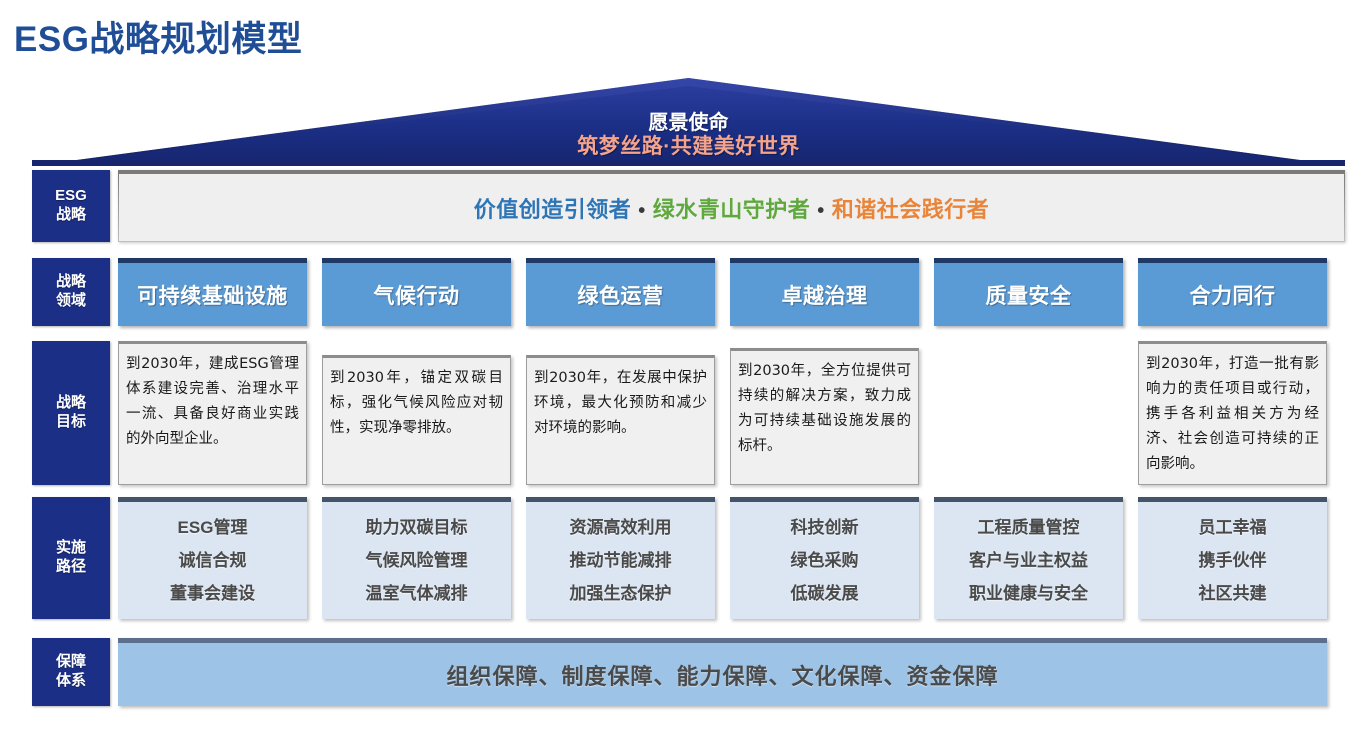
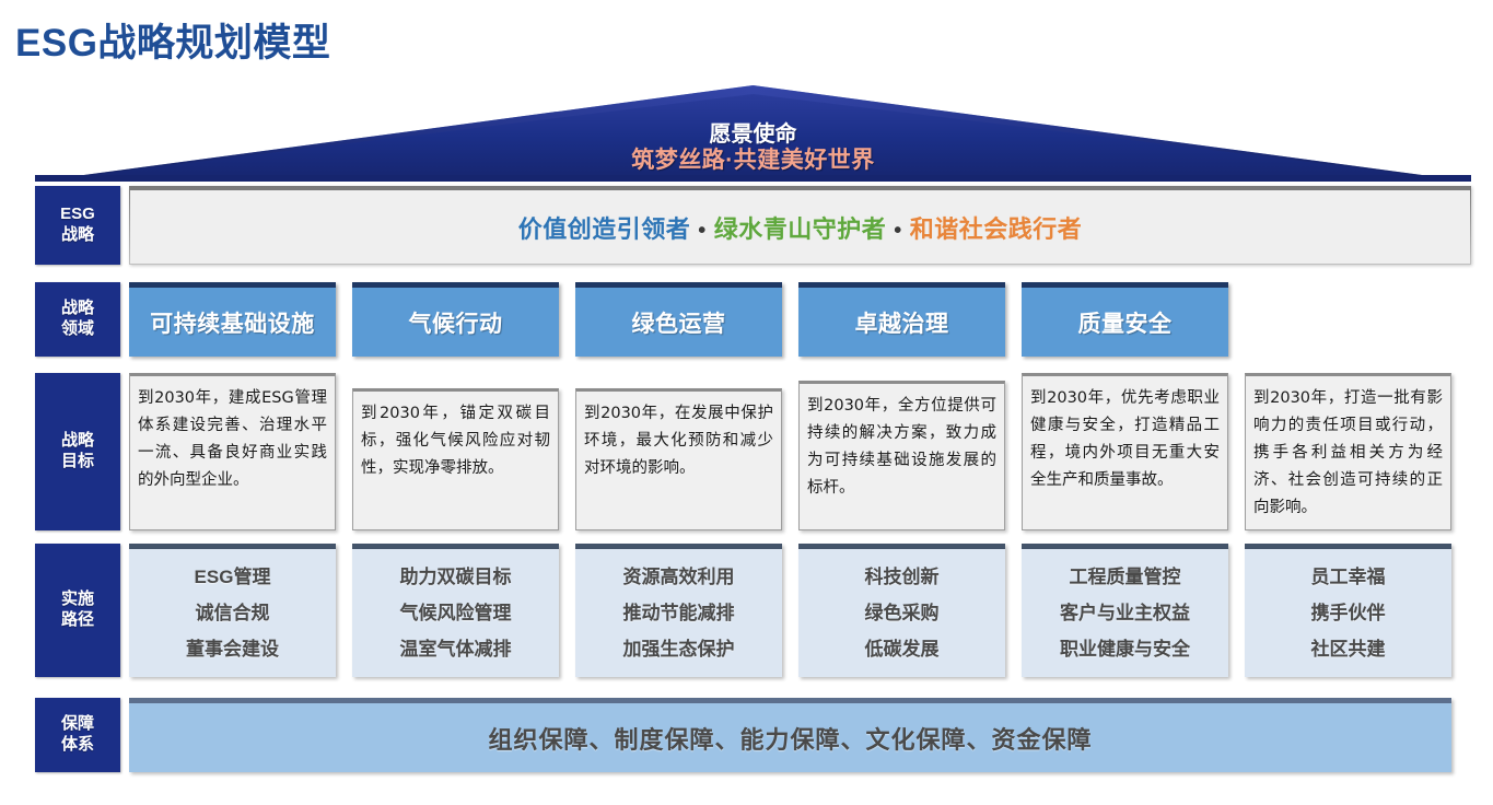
  ESG战略规划模型
  愿景使命
  筑梦丝路·共建美好世界
  ESG
  战略
  价值创造引领者 • 绿水青山守护者 • 和谐社会践行者
  战略
  领域
  可持续基础设施
  气候行动
  绿色运营
  卓越治理
  质量安全
- 合力同行
  战略
  目标
  到2030年，建成ESG管理体系建设完善、治理水平一流、具备良好商业实践的外向型企业。
  到2030年，锚定双碳目标，强化气候风险应对韧性，实现净零排放。
  到2030年，在发展中保护环境，最大化预防和减少对环境的影响。
  到2030年，全方位提供可持续的解决方案，致力成为可持续基础设施发展的标杆。
+ 到2030年，优先考虑职业健康与安全，打造精品工程，境内外项目无重大安全生产和质量事故。
  到2030年，打造一批有影响力的责任项目或行动，携手各利益相关方为经济、社会创造可持续的正向影响。
  实施
  路径
  ESG管理
  诚信合规
  董事会建设
  助力双碳目标
  气候风险管理
  温室气体减排
  资源高效利用
  推动节能减排
  加强生态保护
  科技创新
  绿色采购
  低碳发展
  工程质量管控
  客户与业主权益
  职业健康与安全
  员工幸福
  携手伙伴
  社区共建
  保障
  体系
  组织保障、制度保障、能力保障、文化保障、资金保障
